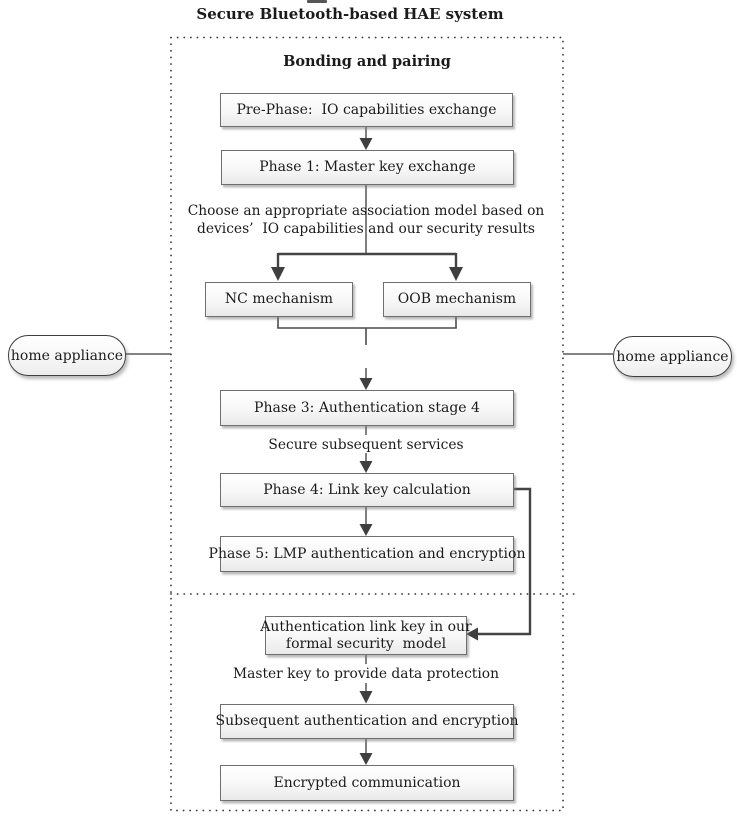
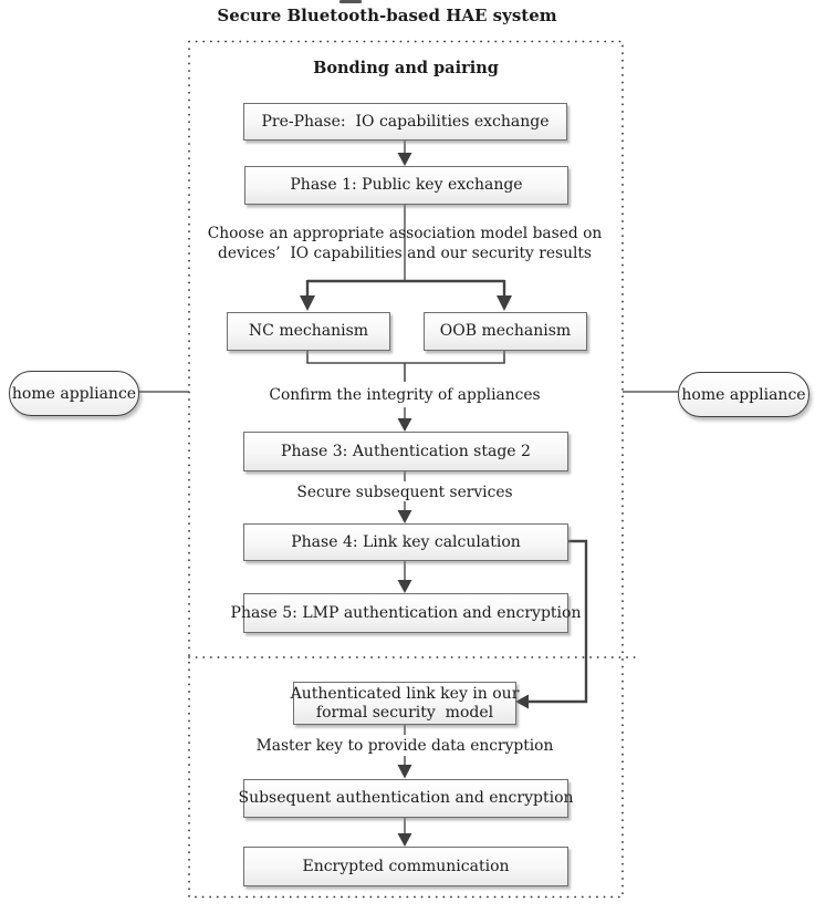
  Secure Bluetooth-based HAE system
  Bonding and pairing
  Pre-Phase: IO capabilities exchange
- Phase 1: Master key exchange
+ Phase 1: Public key exchange
  Choose an appropriate association model based on
  devices’ IO capabilities and our security results
  NC mechanism
  OOB mechanism
+ Confirm the integrity of appliances
- Phase 3: Authentication stage 4
+ Phase 3: Authentication stage 2
  Secure subsequent services
  Phase 4: Link key calculation
  Phase 5: LMP authentication and encryption
- Authentication link key in our
+ Authenticated link key in our
  formal security model
- Master key to provide data protection
+ Master key to provide data encryption
  Subsequent authentication and encryption
  Encrypted communication
  home appliance
  home appliance
